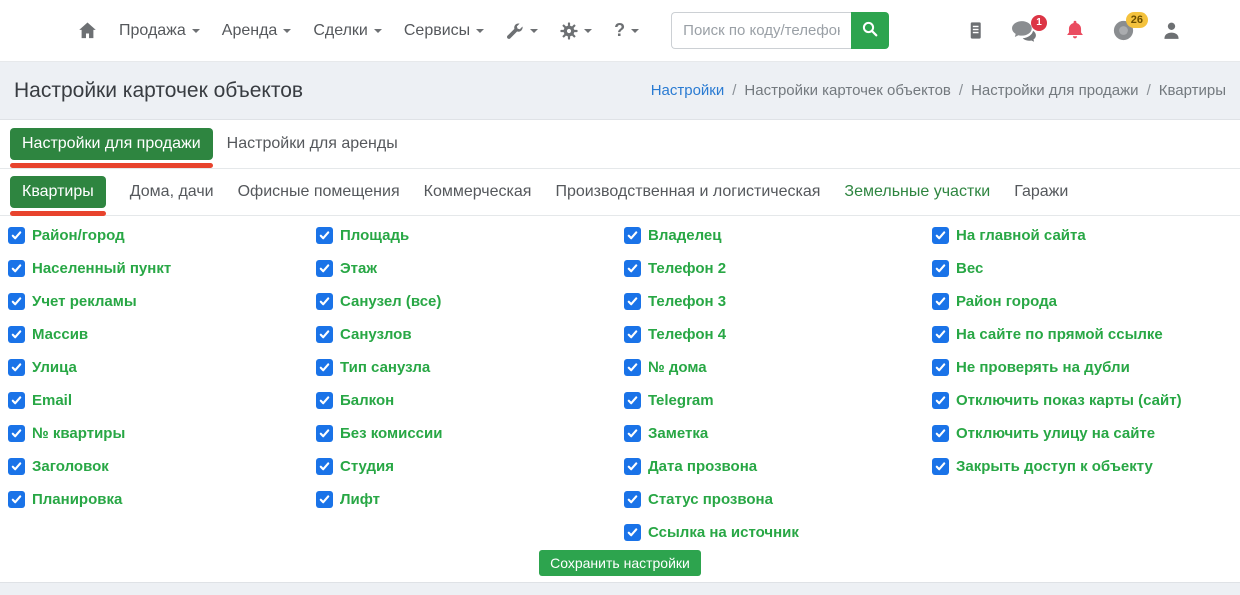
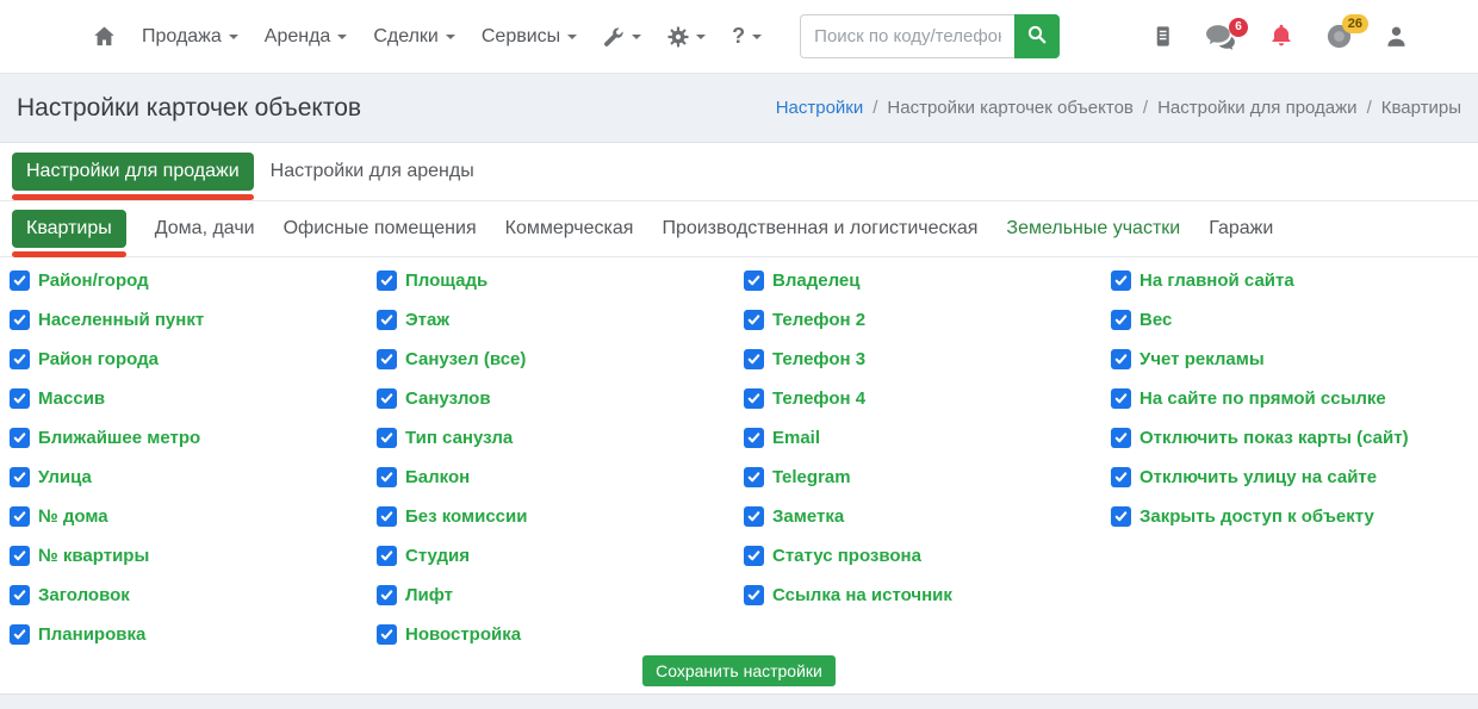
  Продажа
  Аренда
  Сделки
  Сервисы
  ?
  Поиск по коду/телефо
- 1
+ 6
  26
  Настройки карточек объектов
  Настройки
  /
  Настройки карточек объектов
  /
  Настройки для продажи
  /
  Квартиры
  Настройки для продажи
  Настройки для аренды
  Квартиры
  Дома, дачи
  Офисные помещения
  Коммерческая
  Производственная и логистическая
  Земельные участки
  Гаражи
  Район/город
  Населенный пункт
- Учет рекламы
+ Район города
  Массив
+ Ближайшее метро
  Улица
- Email
+ № дома
  № квартиры
  Заголовок
  Планировка
  Площадь
  Этаж
  Санузел (все)
  Санузлов
  Тип санузла
  Балкон
  Без комиссии
  Студия
  Лифт
+ Новостройка
  Владелец
  Телефон 2
  Телефон 3
  Телефон 4
- № дома
+ Email
  Telegram
  Заметка
- Дата прозвона
  Статус прозвона
  Ссылка на источник
  На главной сайта
  Вес
- Район города
+ Учет рекламы
  На сайте по прямой ссылке
- Не проверять на дубли
  Отключить показ карты (сайт)
  Отключить улицу на сайте
  Закрыть доступ к объекту
  Сохранить настройки
